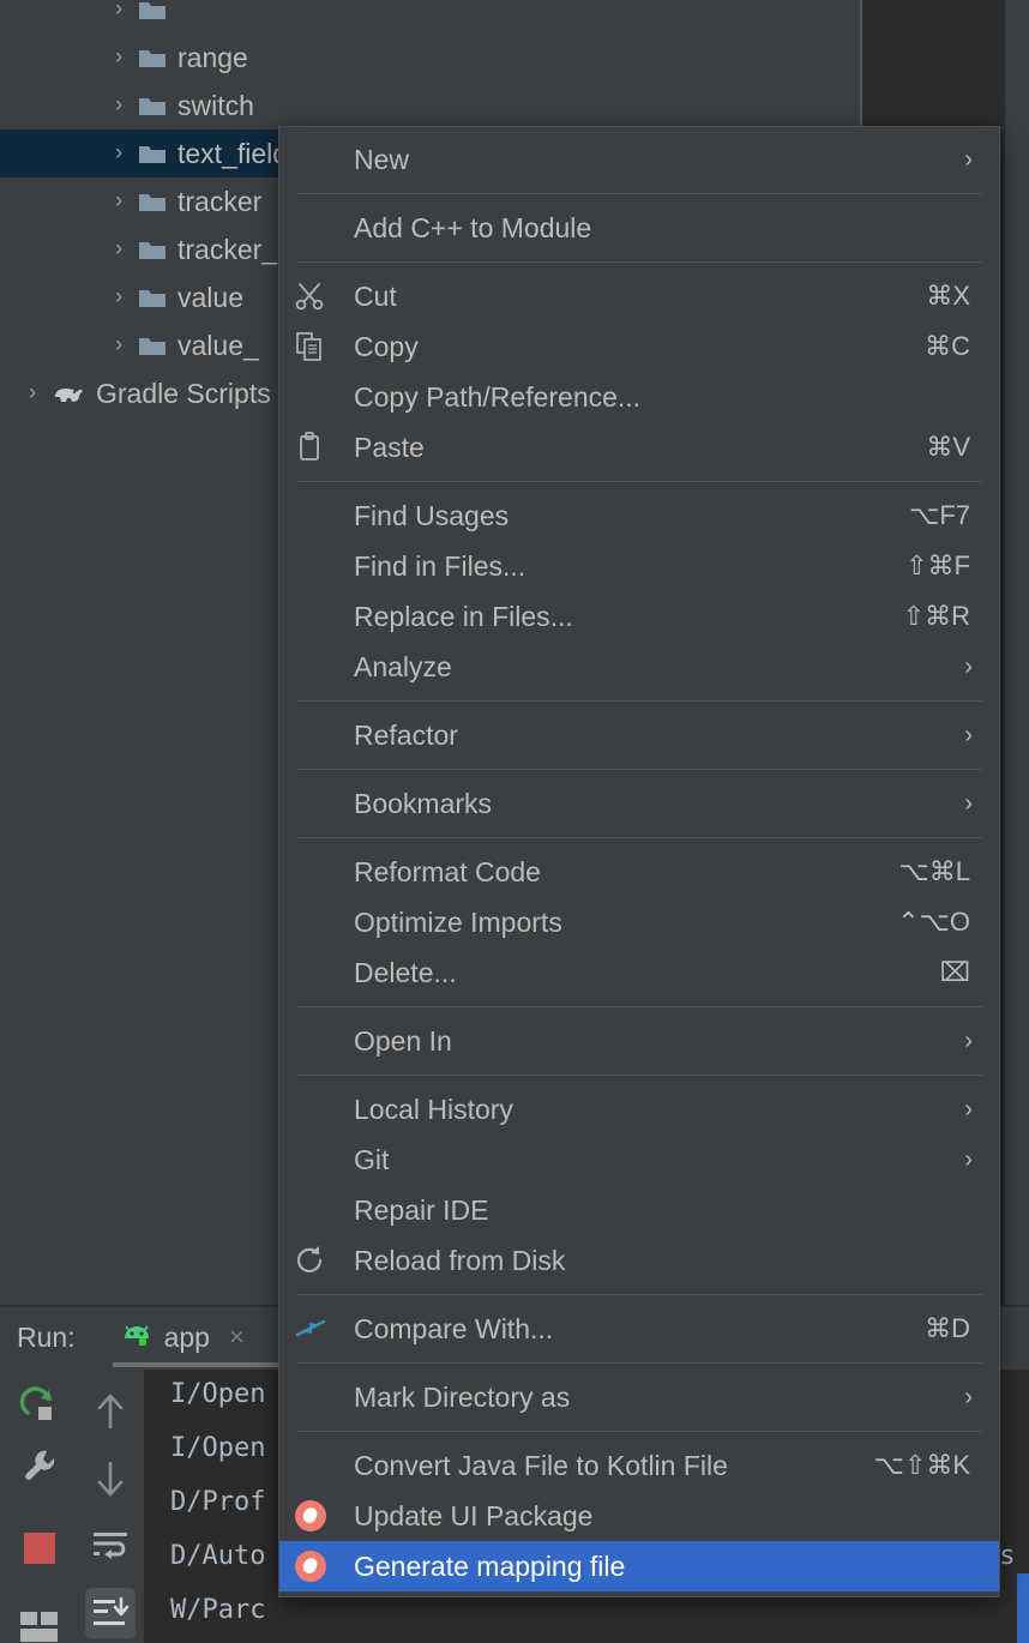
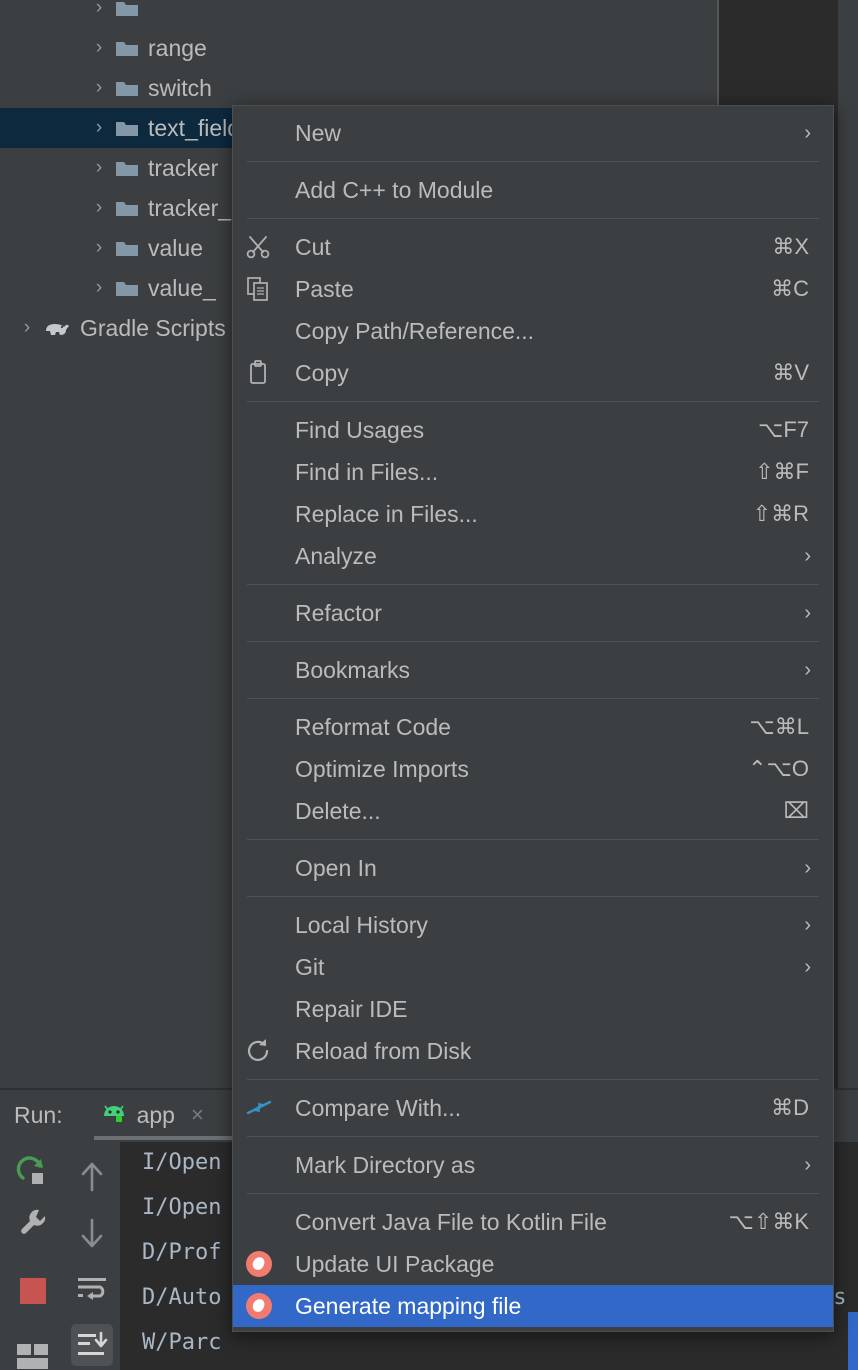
  ›
  ›
  range
  ›
  switch
  ›
  text_fiel
  ›
  tracker
  ›
  tracker_
  ›
  value
  ›
  value_
  ›
  Gradle Scripts
  Run:
  app
  ×
  I/Open
  I/Open
  D/Prof
  D/Auto
  W/Parc
  New
  ›
  Add C++ to Module
  Cut
  ⌘X
- Copy
+ Paste
  ⌘C
  Copy Path/Reference...
- Paste
+ Copy
  ⌘V
  Find Usages
  ⌥F7
  Find in Files...
  ⇧⌘F
  Replace in Files...
  ⇧⌘R
  Analyze
  ›
  Refactor
  ›
  Bookmarks
  ›
  Reformat Code
  ⌥⌘L
  Optimize Imports
  ⌃⌥O
  Delete...
  ⌧
  Open In
  ›
  Local History
  ›
  Git
  ›
  Repair IDE
  Reload from Disk
  Compare With...
  ⌘D
  Mark Directory as
  ›
  Convert Java File to Kotlin File
  ⌥⇧⌘K
  Update UI Package
  Generate mapping file
